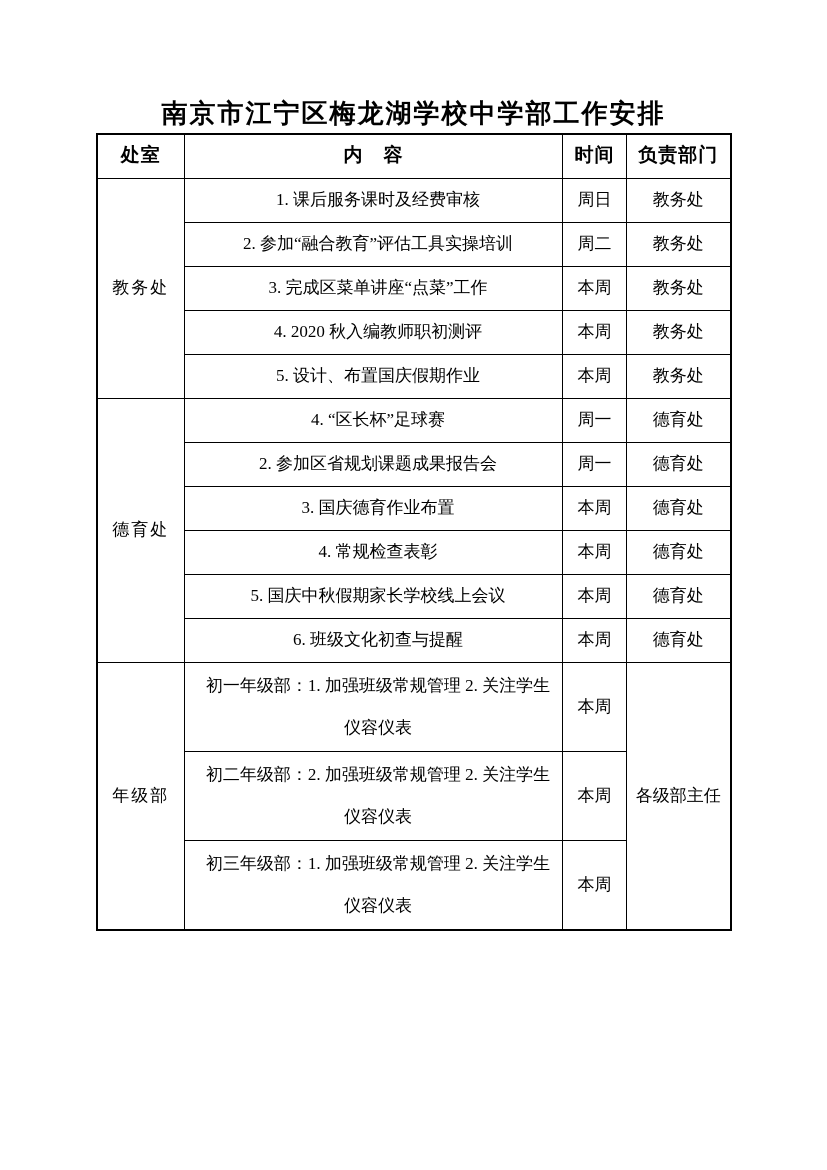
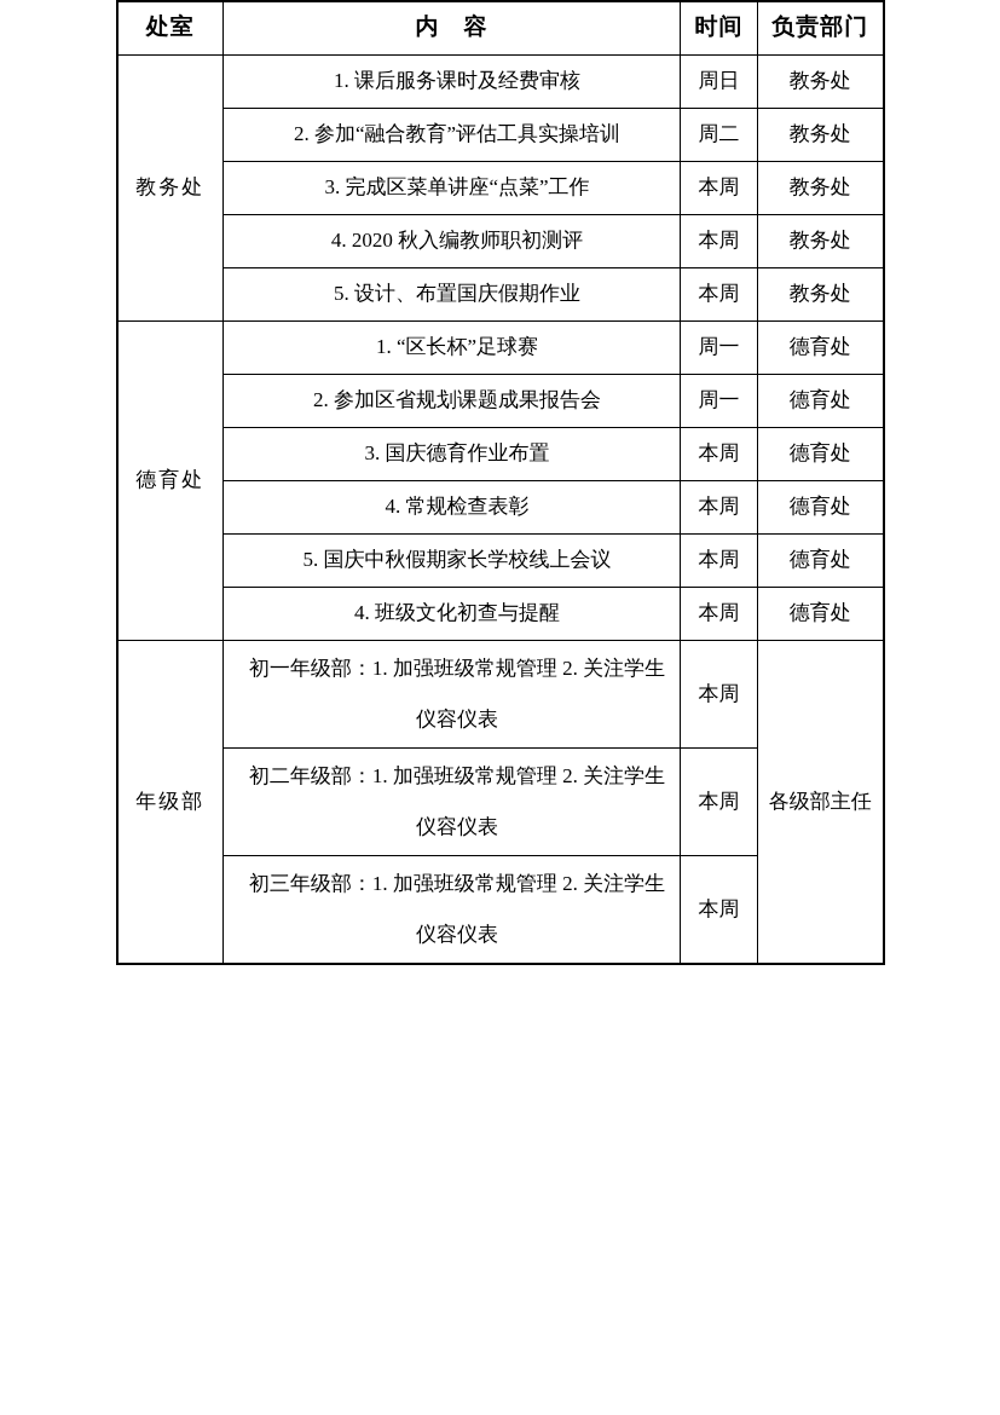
- 南京市江宁区梅龙湖学校中学部工作安排
  处室	内 容	时间	负责部门
  教务处	1. 课后服务课时及经费审核	周日	教务处
  2. 参加“融合教育”评估工具实操培训	周二	教务处
  3. 完成区菜单讲座“点菜”工作	本周	教务处
  4. 2020 秋入编教师职初测评	本周	教务处
  5. 设计、布置国庆假期作业	本周	教务处
- 德育处	4. “区长杯”足球赛	周一	德育处
+ 德育处	1. “区长杯”足球赛	周一	德育处
  2. 参加区省规划课题成果报告会	周一	德育处
  3. 国庆德育作业布置	本周	德育处
  4. 常规检查表彰	本周	德育处
  5. 国庆中秋假期家长学校线上会议	本周	德育处
- 6. 班级文化初查与提醒	本周	德育处
+ 4. 班级文化初查与提醒	本周	德育处
  年级部	初一年级部：1. 加强班级常规管理 2. 关注学生仪容仪表	本周	各级部主任
- 初二年级部：2. 加强班级常规管理 2. 关注学生仪容仪表	本周
+ 初二年级部：1. 加强班级常规管理 2. 关注学生仪容仪表	本周
  初三年级部：1. 加强班级常规管理 2. 关注学生仪容仪表	本周
